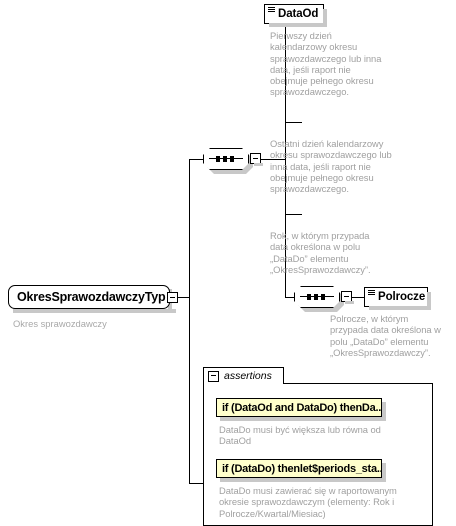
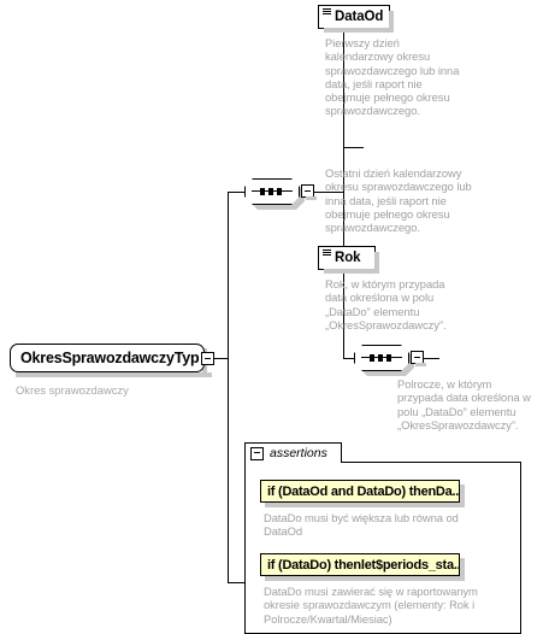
  OkresSprawozdawczyTyp
  Okres sprawozdawczy
  DataOd
  Pierwszy dzień
  kalendarzowy okresu
  sprawozdawczego lub inna
  data, jeśli raport nie
  obejmuje pełnego okresu
  sprawozdawczego.
  Ostatni dzień kalendarzowy
  okresu sprawozdawczego lub
  inna data, jeśli raport nie
  obejmuje pełnego okresu
  sprawozdawczego.
+ Rok
  Rok, w którym przypada
  data określona w polu
  „DataDo” elementu
  „OkresSprawozdawczy”.
- Polrocze
  Polrocze, w którym
  przypada data określona w
  polu „DataDo” elementu
  „OkresSprawozdawczy”.
  assertions
  if (DataOd and DataDo) thenDa..
  DataDo musi być większa lub równa od
  DataOd
  if (DataDo) thenlet$periods_sta.
  DataDo musi zawierać się w raportowanym
  okresie sprawozdawczym (elementy: Rok i
  Polrocze/Kwartal/Miesiac)
